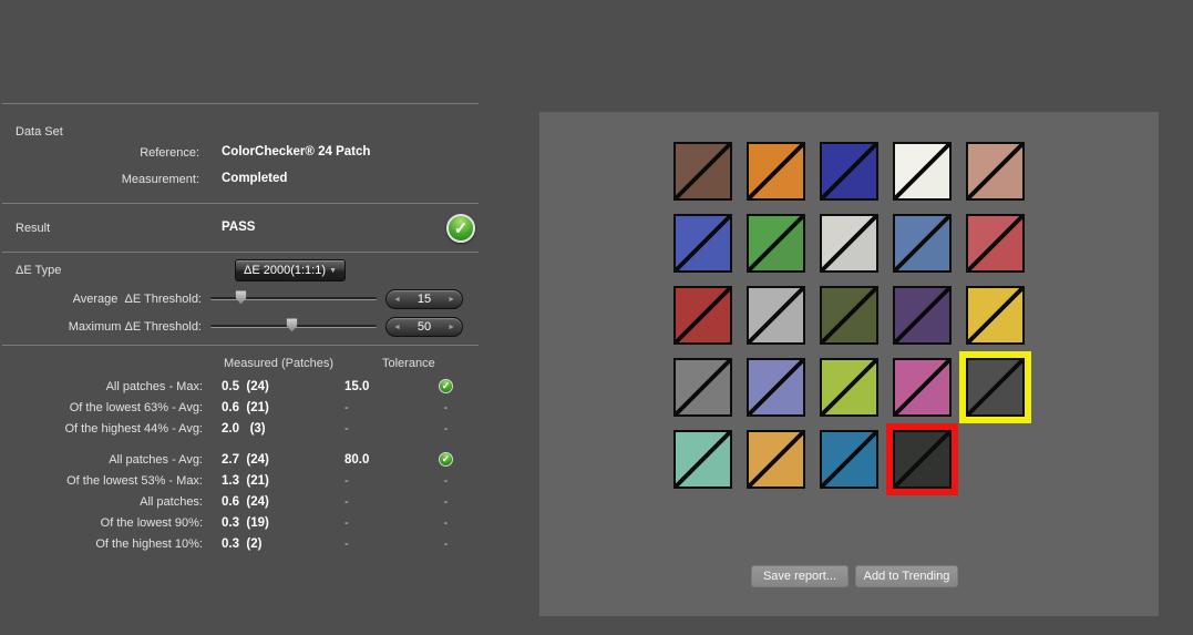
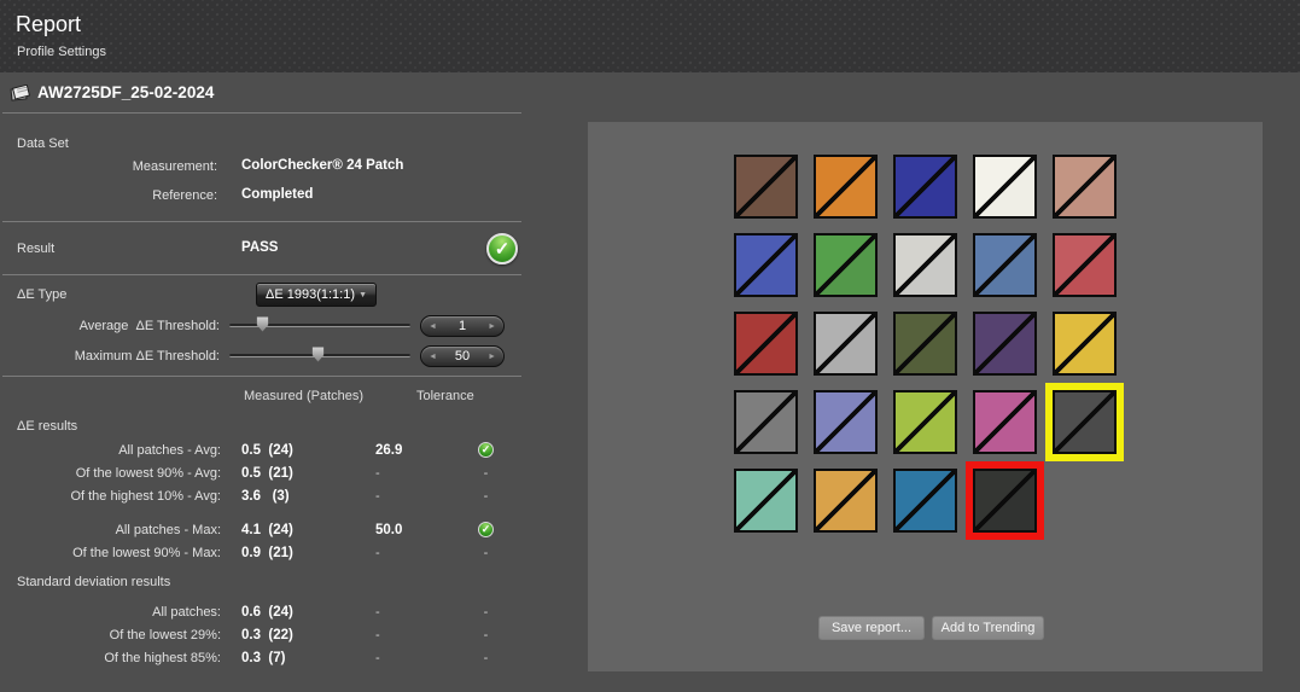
+ Report
+ Profile Settings
+ AW2725DF_25-02-2024
  Data Set
- Reference:
+ Measurement:
  ColorChecker® 24 Patch
- Measurement:
+ Reference:
  Completed
  Result
  PASS
  ✓
  ΔE Type
- ΔE 2000(1:1:1)
+ ΔE 1993(1:1:1)
  Average ΔE Threshold:
- 15
+ 1
  Maximum ΔE Threshold:
  50
  Measured (Patches)
  Tolerance
+ ΔE results
- All patches - Max:
+ All patches - Avg:
  0.5 (24)
- 15.0
+ 26.9
  ✓
- Of the lowest 63% - Avg:
+ Of the lowest 90% - Avg:
- 0.6 (21)
+ 0.5 (21)
  -
  -
- Of the highest 44% - Avg:
+ Of the highest 10% - Avg:
- 2.0 (3)
+ 3.6 (3)
  -
  -
- All patches - Avg:
+ All patches - Max:
- 2.7 (24)
+ 4.1 (24)
- 80.0
+ 50.0
  ✓
- Of the lowest 53% - Max:
+ Of the lowest 90% - Max:
- 1.3 (21)
+ 0.9 (21)
  -
  -
+ Standard deviation results
  All patches:
  0.6 (24)
  -
  -
- Of the lowest 90%:
+ Of the lowest 29%:
- 0.3 (19)
+ 0.3 (22)
  -
  -
- Of the highest 10%:
+ Of the highest 85%:
- 0.3 (2)
+ 0.3 (7)
  -
  -
  Save report...
  Add to Trending
